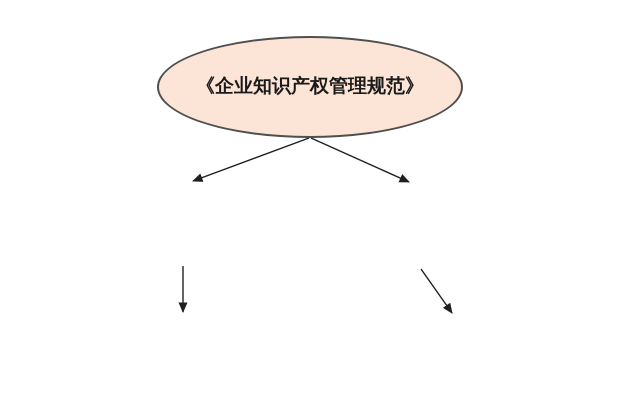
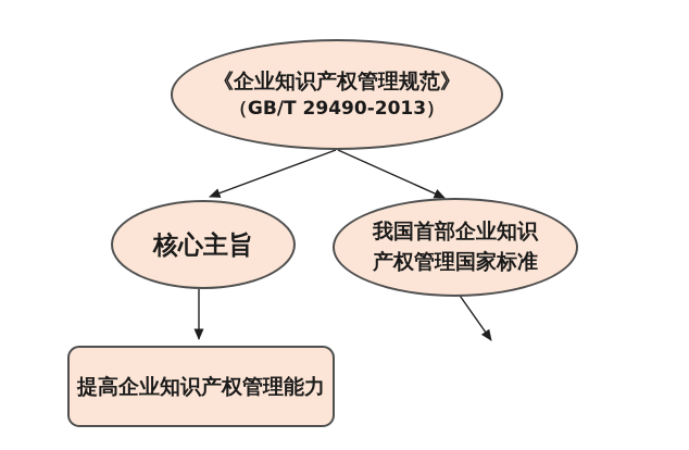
  《企业知识产权管理规范》
+ （GB/T 29490-2013）
+ 核心主旨
+ 我国首部企业知识
+ 产权管理国家标准
+ 提高企业知识产权管理能力
